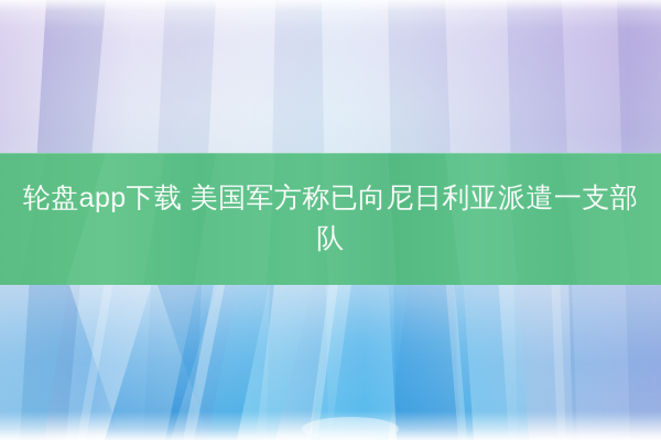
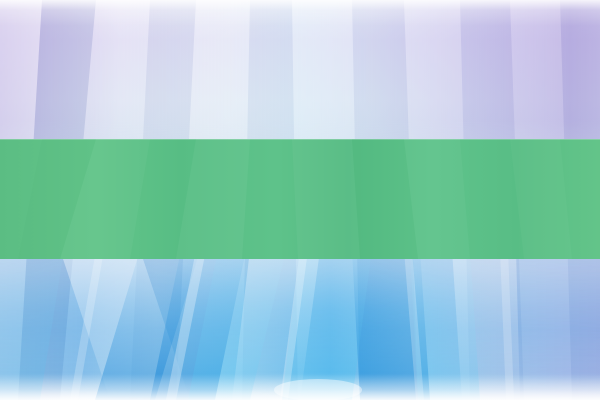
- 轮盘app下载 美国军方称已向尼日利亚派遣一支部队
